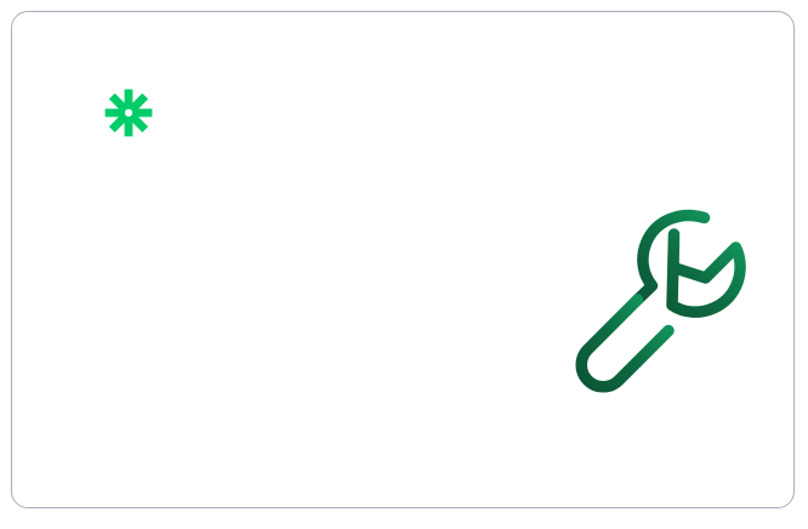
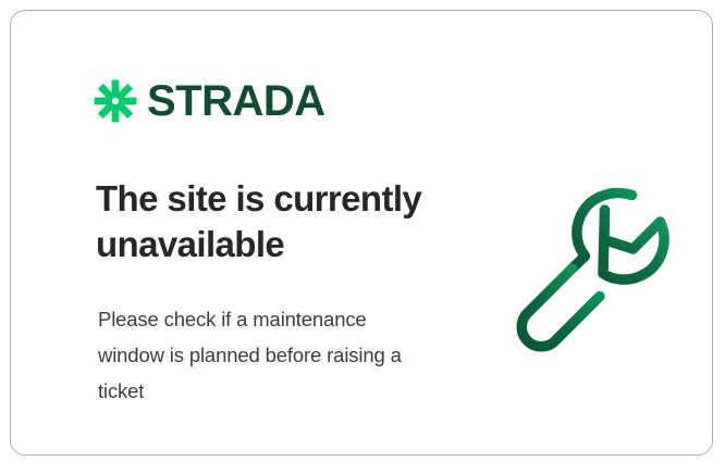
+ STRADA
+ The site is currently unavailable
+ Please check if a maintenance window is planned before raising a ticket
